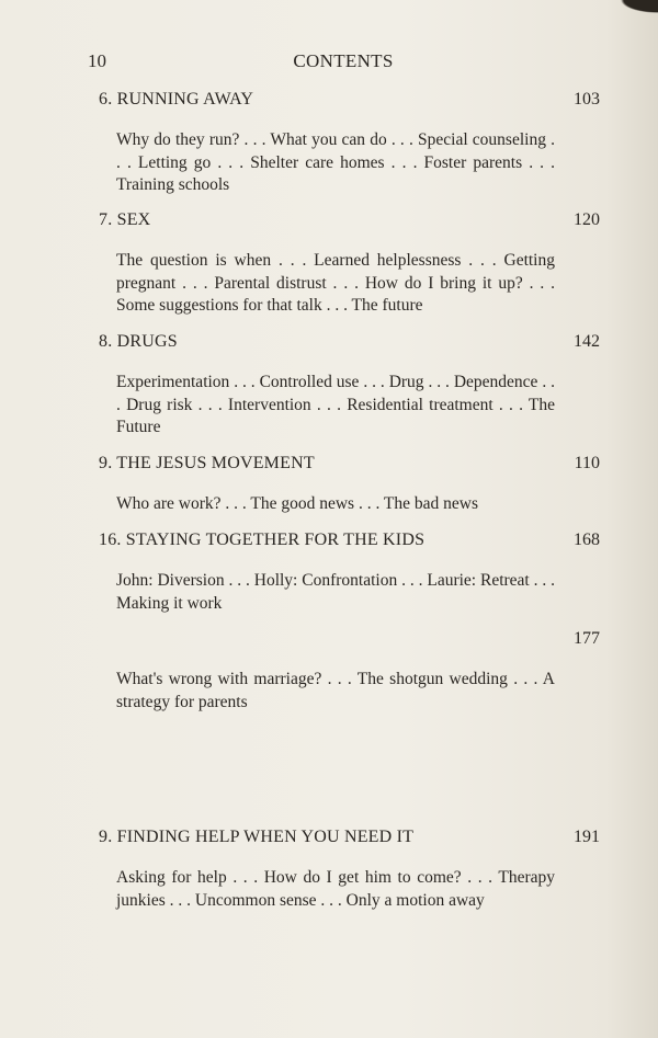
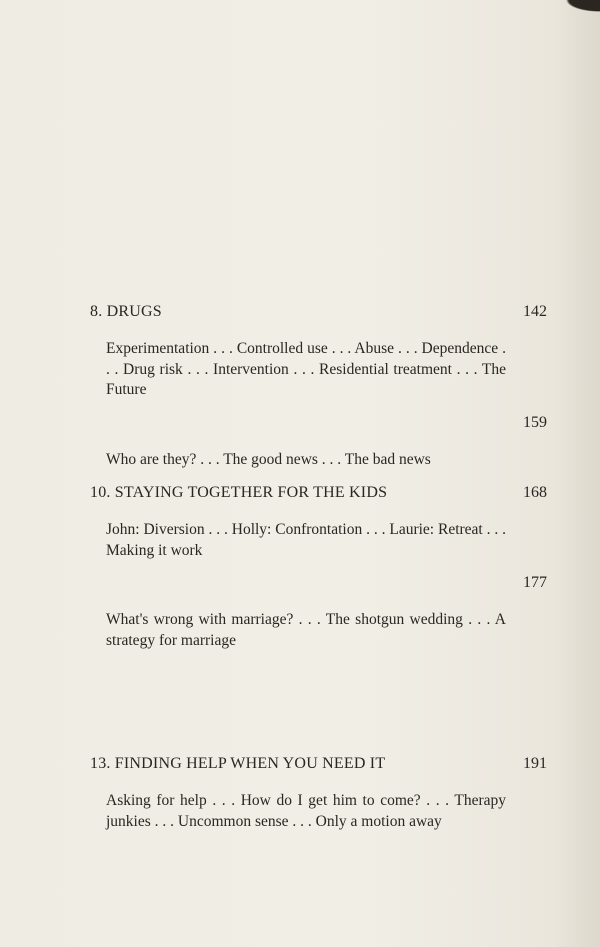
- 10
- CONTENTS
- 6. RUNNING AWAY
- 103
- Why do they run? . . . What you can do . . . Special counseling . . . Letting go . . . Shelter care homes . . . Foster parents . . . Training schools
- 7. SEX
- 120
- The question is when . . . Learned helplessness . . . Getting pregnant . . . Parental distrust . . . How do I bring it up? . . . Some suggestions for that talk . . . The future
  8. DRUGS
  142
- Experimentation . . . Controlled use . . . Drug . . . Dependence . . . Drug risk . . . Intervention . . . Residential treatment . . . The Future
+ Experimentation . . . Controlled use . . . Abuse . . . Dependence . . . Drug risk . . . Intervention . . . Residential treatment . . . The Future
- 9. THE JESUS MOVEMENT
- 110
+ 159
- Who are work? . . . The good news . . . The bad news
+ Who are they? . . . The good news . . . The bad news
- 16. STAYING TOGETHER FOR THE KIDS
+ 10. STAYING TOGETHER FOR THE KIDS
  168
  John: Diversion . . . Holly: Confrontation . . . Laurie: Retreat . . . Making it work
  177
- What's wrong with marriage? . . . The shotgun wedding . . . A strategy for parents
+ What's wrong with marriage? . . . The shotgun wedding . . . A strategy for marriage
- 9. FINDING HELP WHEN YOU NEED IT
+ 13. FINDING HELP WHEN YOU NEED IT
  191
  Asking for help . . . How do I get him to come? . . . Therapy junkies . . . Uncommon sense . . . Only a motion away
